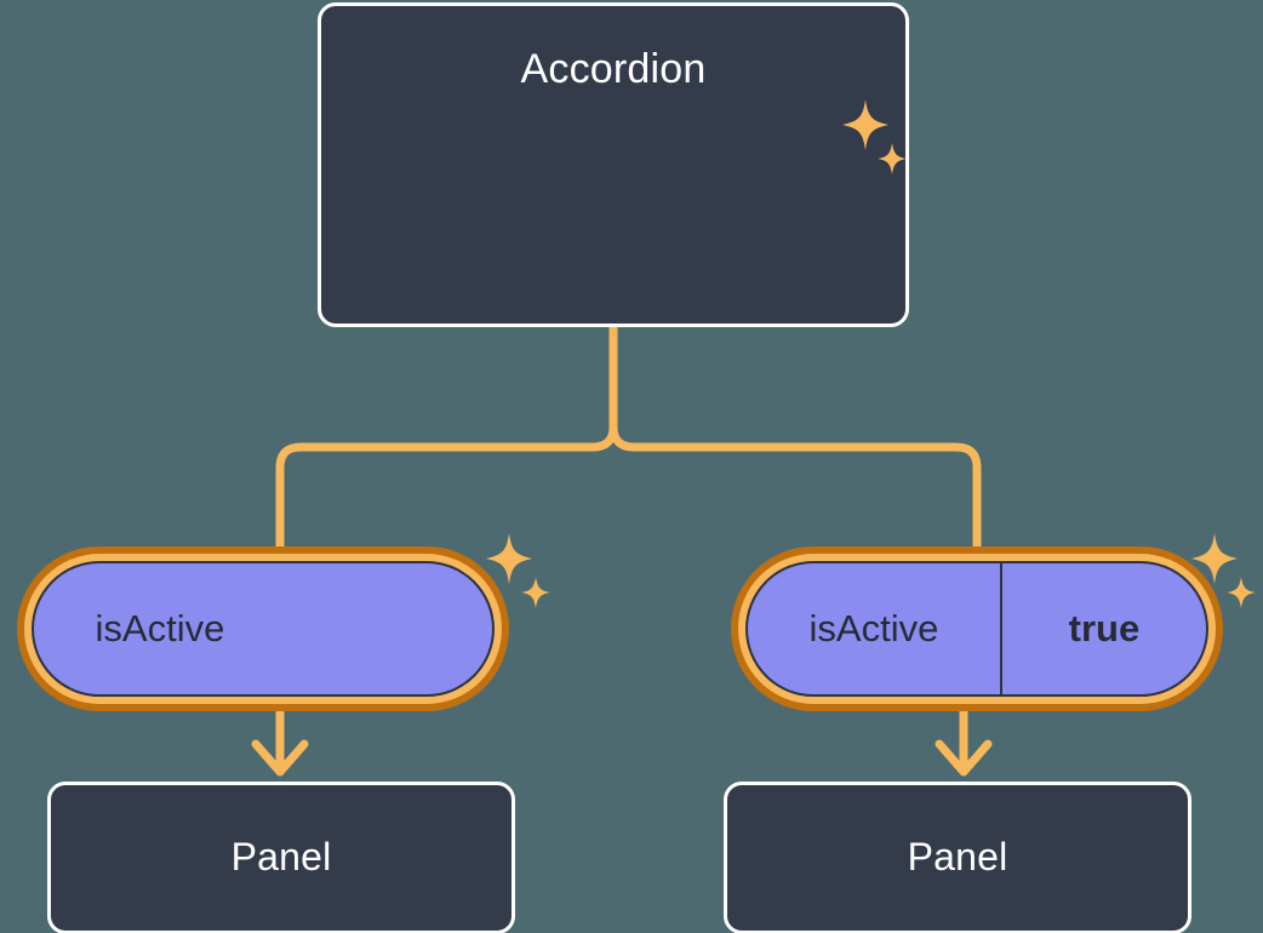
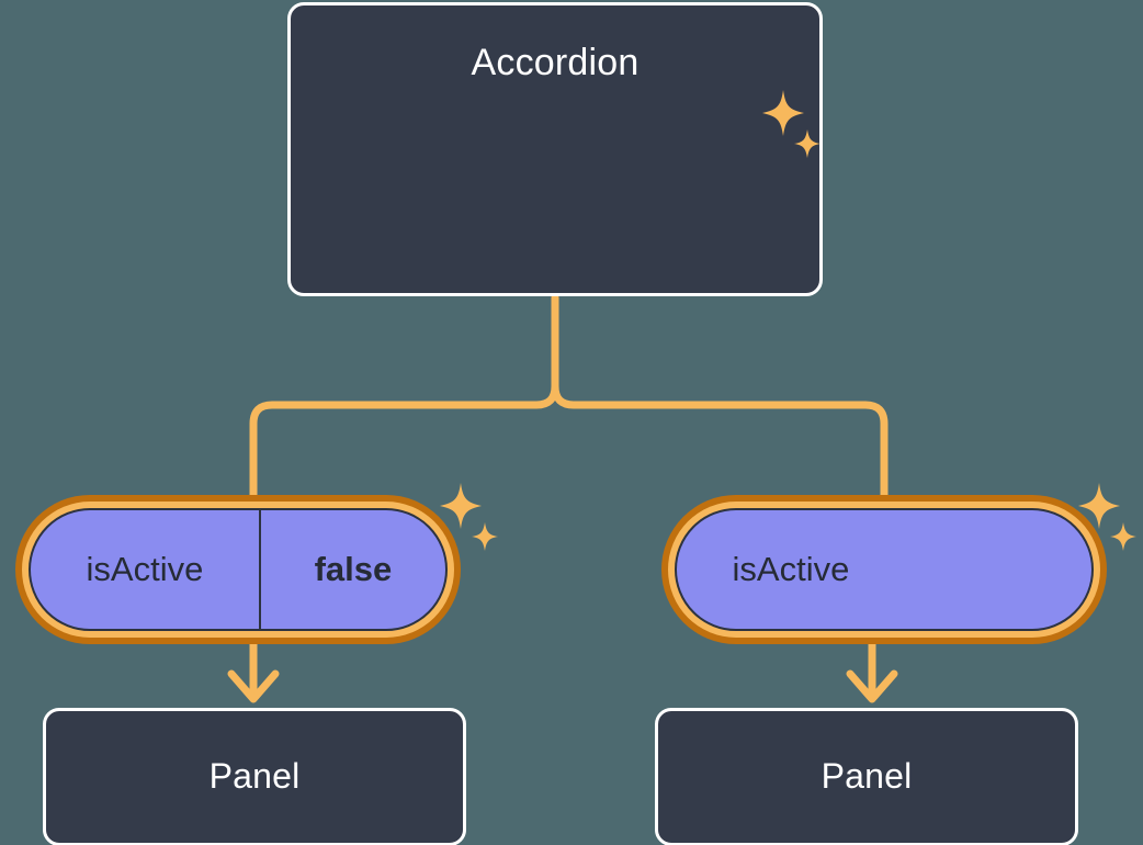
  Accordion
  isActive
+ false
  isActive
- true
  Panel
  Panel
